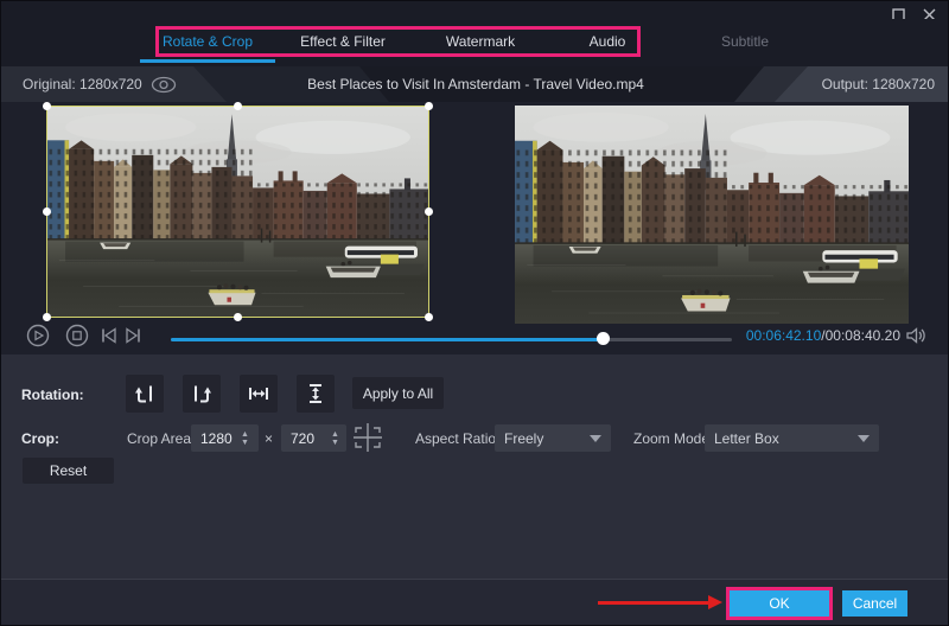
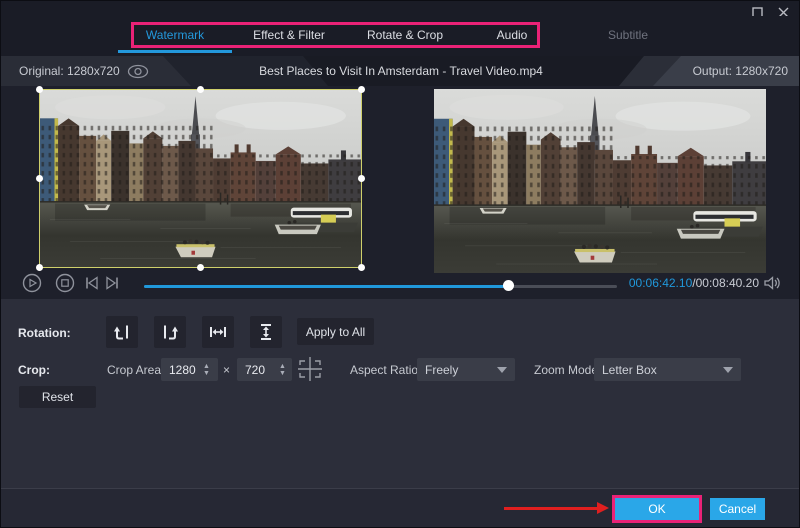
- Rotate & Crop
+ Watermark
  Effect & Filter
- Watermark
+ Rotate & Crop
  Audio
  Subtitle
  Original: 1280x720
  Best Places to Visit In Amsterdam - Travel Video.mp4
  Output: 1280x720
  00:06:42.10/00:08:40.20
  Rotation:
  Apply to All
  Crop:
  Crop Area
  1280
  ×
  720
  Aspect Ratio
  Freely
  Zoom Mod
  Letter Box
  Reset
  OK
  Cancel
